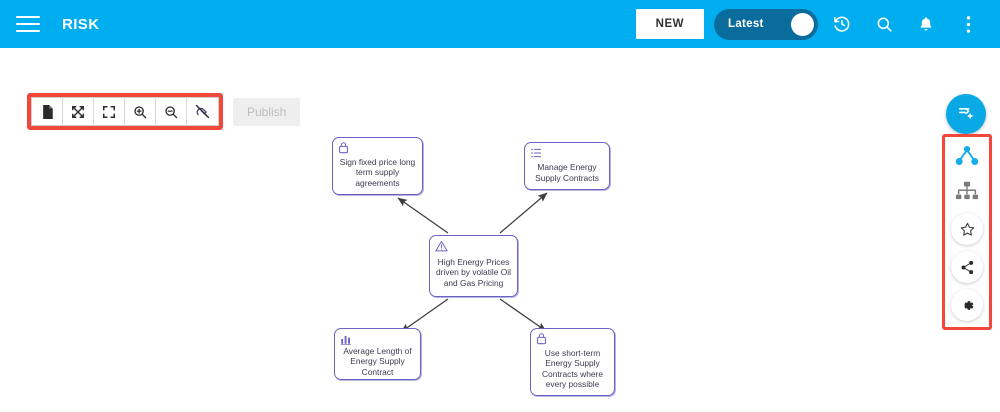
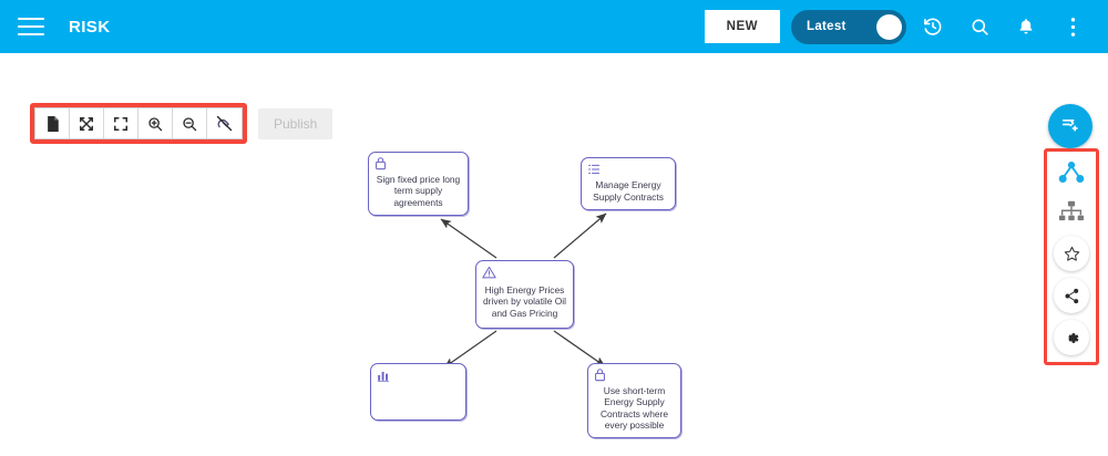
  RISK
  NEW
  Latest
  Sign fixed price long term supply agreements
  Manage Energy Supply Contracts
  High Energy Prices driven by volatile Oil and Gas Pricing
- Average Length of Energy Supply Contract
  Use short-term Energy Supply Contracts where every possible
  Publish
